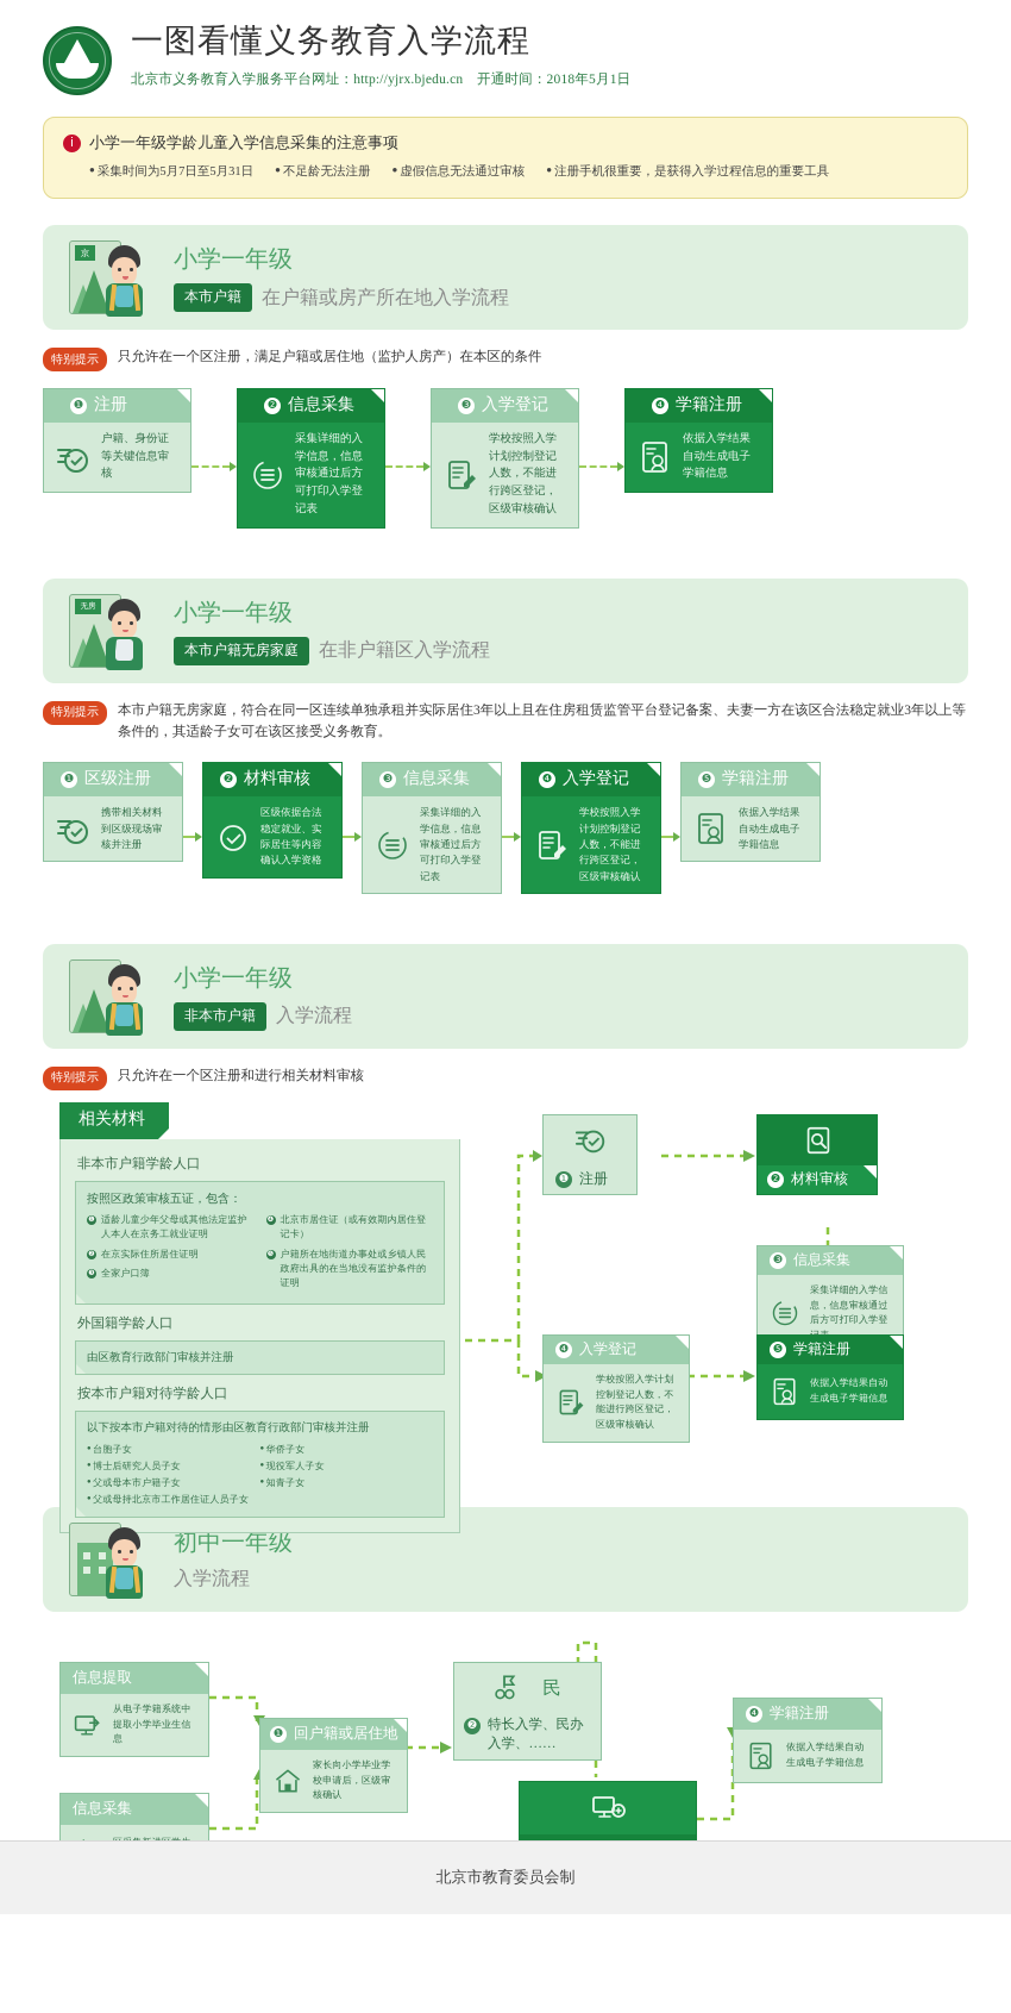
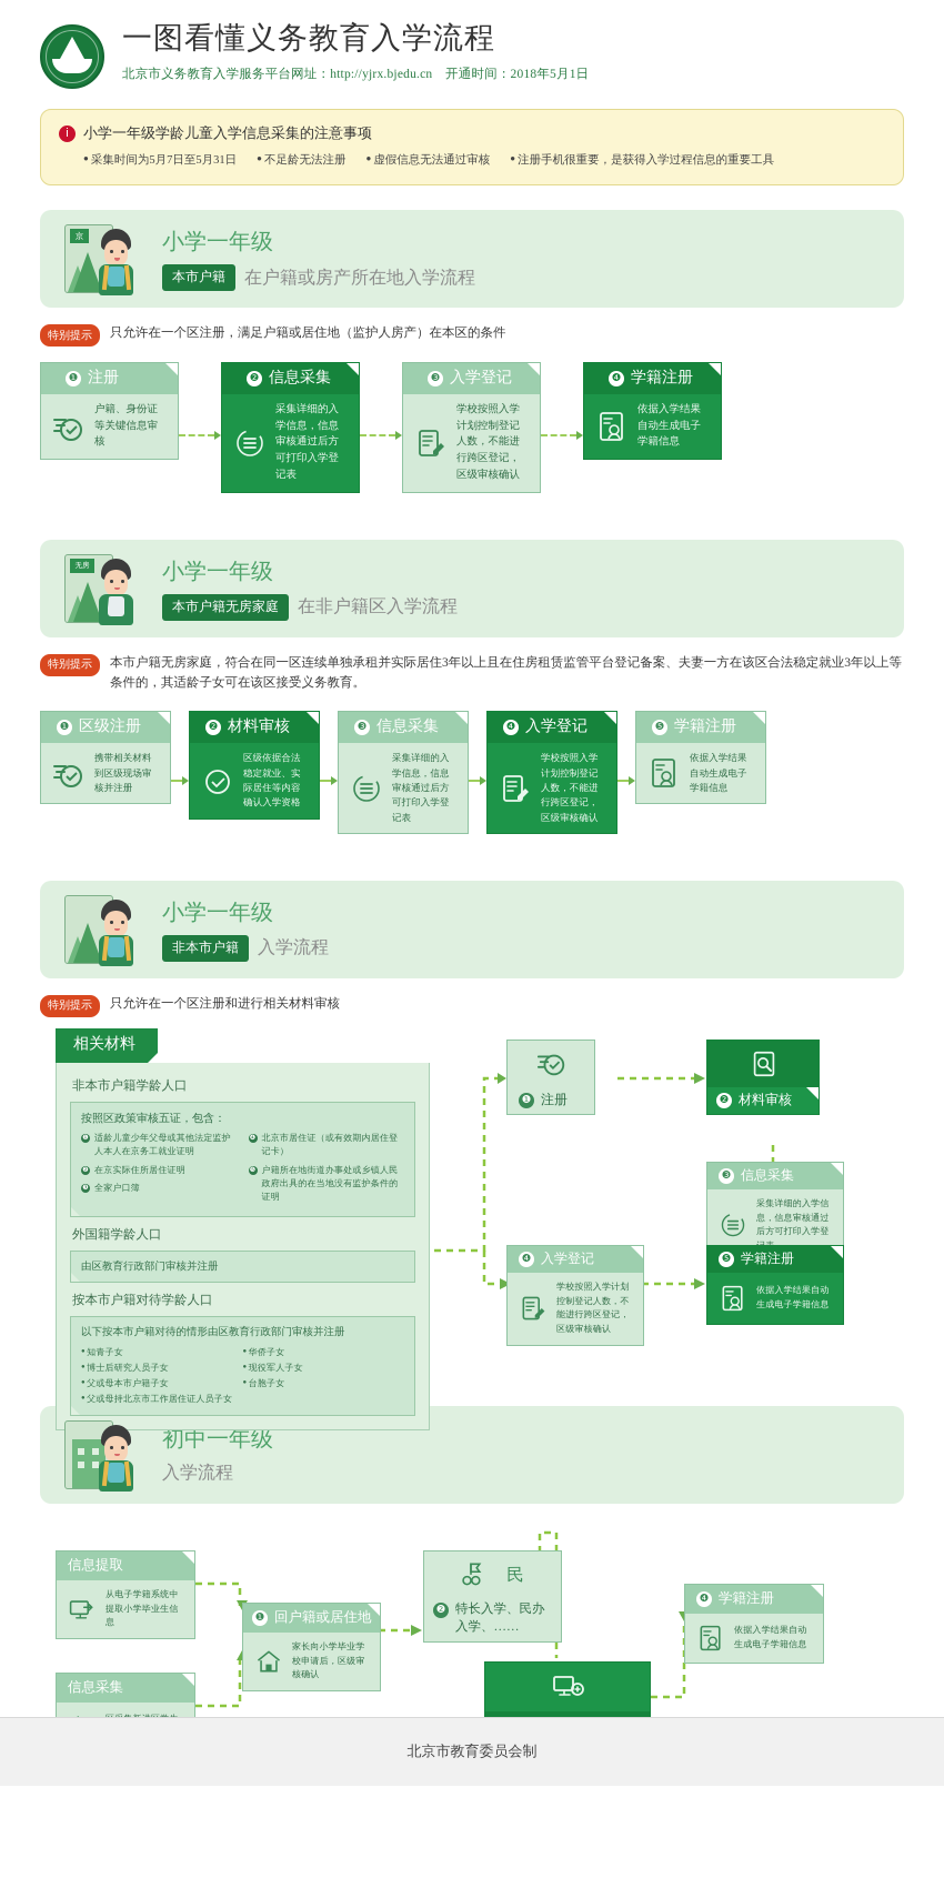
  一图看懂义务教育入学流程
  北京市义务教育入学服务平台网址：http://yjrx.bjedu.cn 开通时间：2018年5月1日
  i
  小学一年级学龄儿童入学信息采集的注意事项
  采集时间为5月7日至5月31日
  不足龄无法注册
  虚假信息无法通过审核
  注册手机很重要，是获得入学过程信息的重要工具
  京
  小学一年级
  本市户籍
  在户籍或房产所在地入学流程
  特别提示
  只允许在一个区注册，满足户籍或居住地（监护人房产）在本区的条件
  ❶
  注册
  户籍、身份证等关键信息审核
  ❷
  信息采集
  采集详细的入学信息，信息审核通过后方可打印入学登记表
  ❸
  入学登记
  学校按照入学计划控制登记人数，不能进行跨区登记，区级审核确认
  ❹
  学籍注册
  依据入学结果自动生成电子学籍信息
  小学一年级
  本市户籍无房家庭
  在非户籍区入学流程
  特别提示
  本市户籍无房家庭，符合在同一区连续单独承租并实际居住3年以上且在住房租赁监管平台登记备案、夫妻一方在该区合法稳定就业3年以上等条件的，其适龄子女可在该区接受义务教育。
  ❶
  区级注册
  携带相关材料到区级现场审核并注册
  ❷
  材料审核
  区级依据合法稳定就业、实际居住等内容确认入学资格
  ❸
  信息采集
  采集详细的入学信息，信息审核通过后方可打印入学登记表
  ❹
  入学登记
  学校按照入学计划控制登记人数，不能进行跨区登记，区级审核确认
  ❺
  学籍注册
  依据入学结果自动生成电子学籍信息
  小学一年级
  非本市户籍
  入学流程
  特别提示
  只允许在一个区注册和进行相关材料审核
  相关材料
  非本市户籍学龄人口
  按照区政策审核五证，包含：
  适龄儿童少年父母或其他法定监护人本人在京务工就业证明
  在京实际住所居住证明
  全家户口簿
  北京市居住证（或有效期内居住登记卡）
  户籍所在地街道办事处或乡镇人民政府出具的在当地没有监护条件的证明
  外国籍学龄人口
  由区教育行政部门审核并注册
  按本市户籍对待学龄人口
  以下按本市户籍对待的情形由区教育行政部门审核并注册
- 台胞子女
+ 知青子女
  华侨子女
  博士后研究人员子女
  现役军人子女
  父或母本市户籍子女
- 知青子女
+ 台胞子女
  父或母持北京市工作居住证人员子女
  ❶
  注册
  ❷
  材料审核
  ❸
  信息采集
  采集详细的入学信息，信息审核通过后方可打印入学登
  ❹
  入学登记
  学校按照入学计划控制登记人数，不能进行跨区登记，区级审核确认
  ❺
  学籍注册
  依据入学结果自动生成电子学籍信息
  初中一年级
  入学流程
  信息提取
  从电子学籍系统中提取小学毕业生信息
  信息采集
  ❶
  回户籍或居住地
  家长向小学毕业学校申请后，区级审核确认
  民
  ❷
  特长入学、民办入学、……
  ❹
  学籍注册
  依据入学结果自动生成电子学籍信息
  北京市教育委员会制
